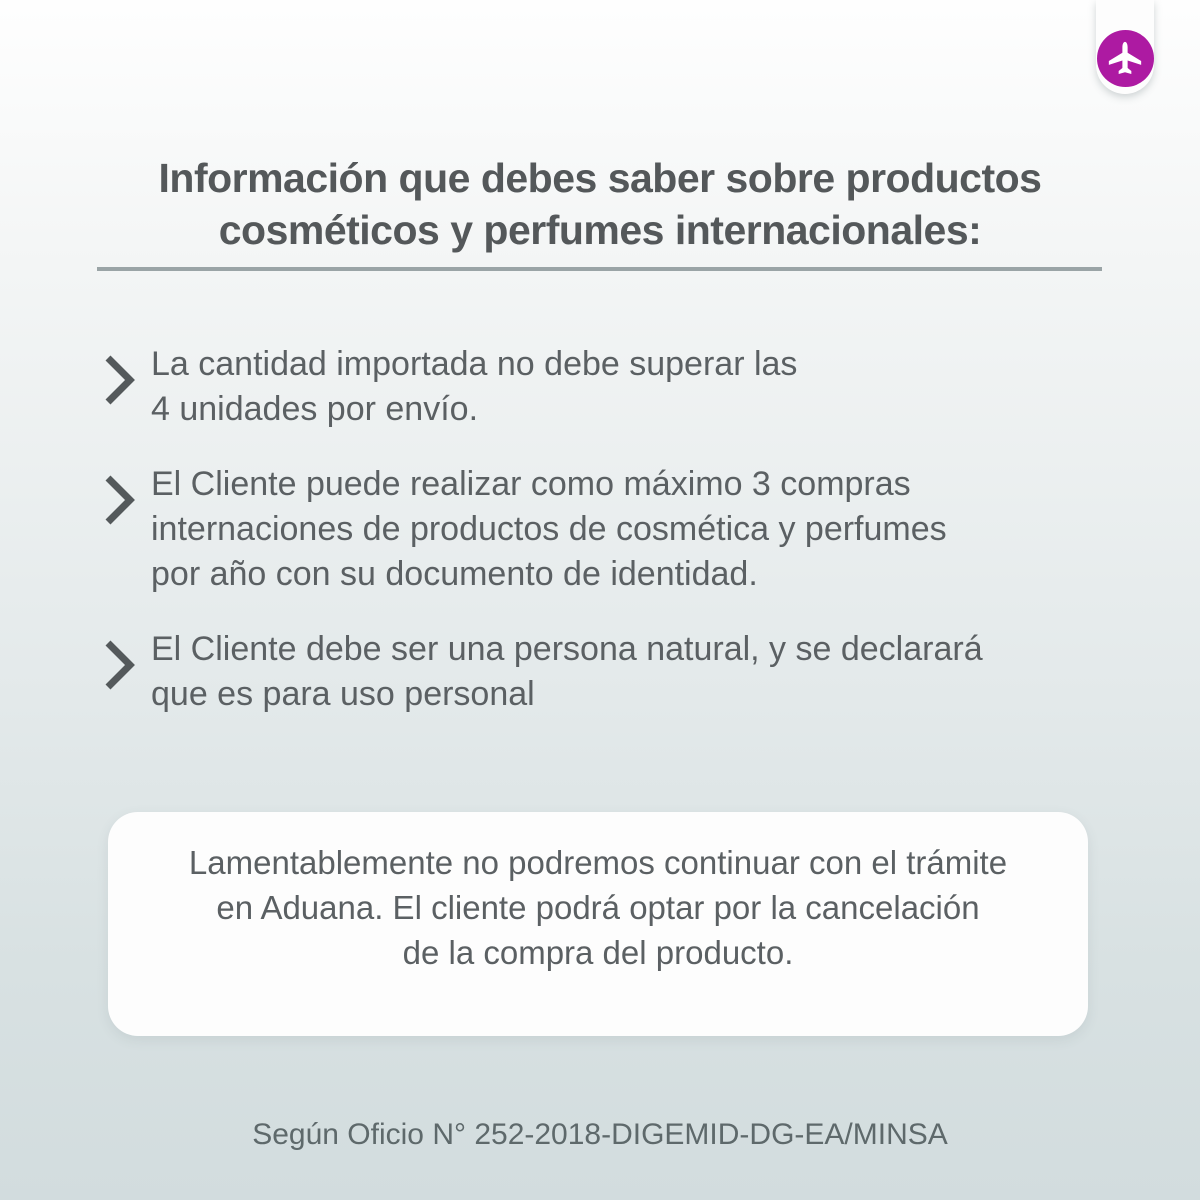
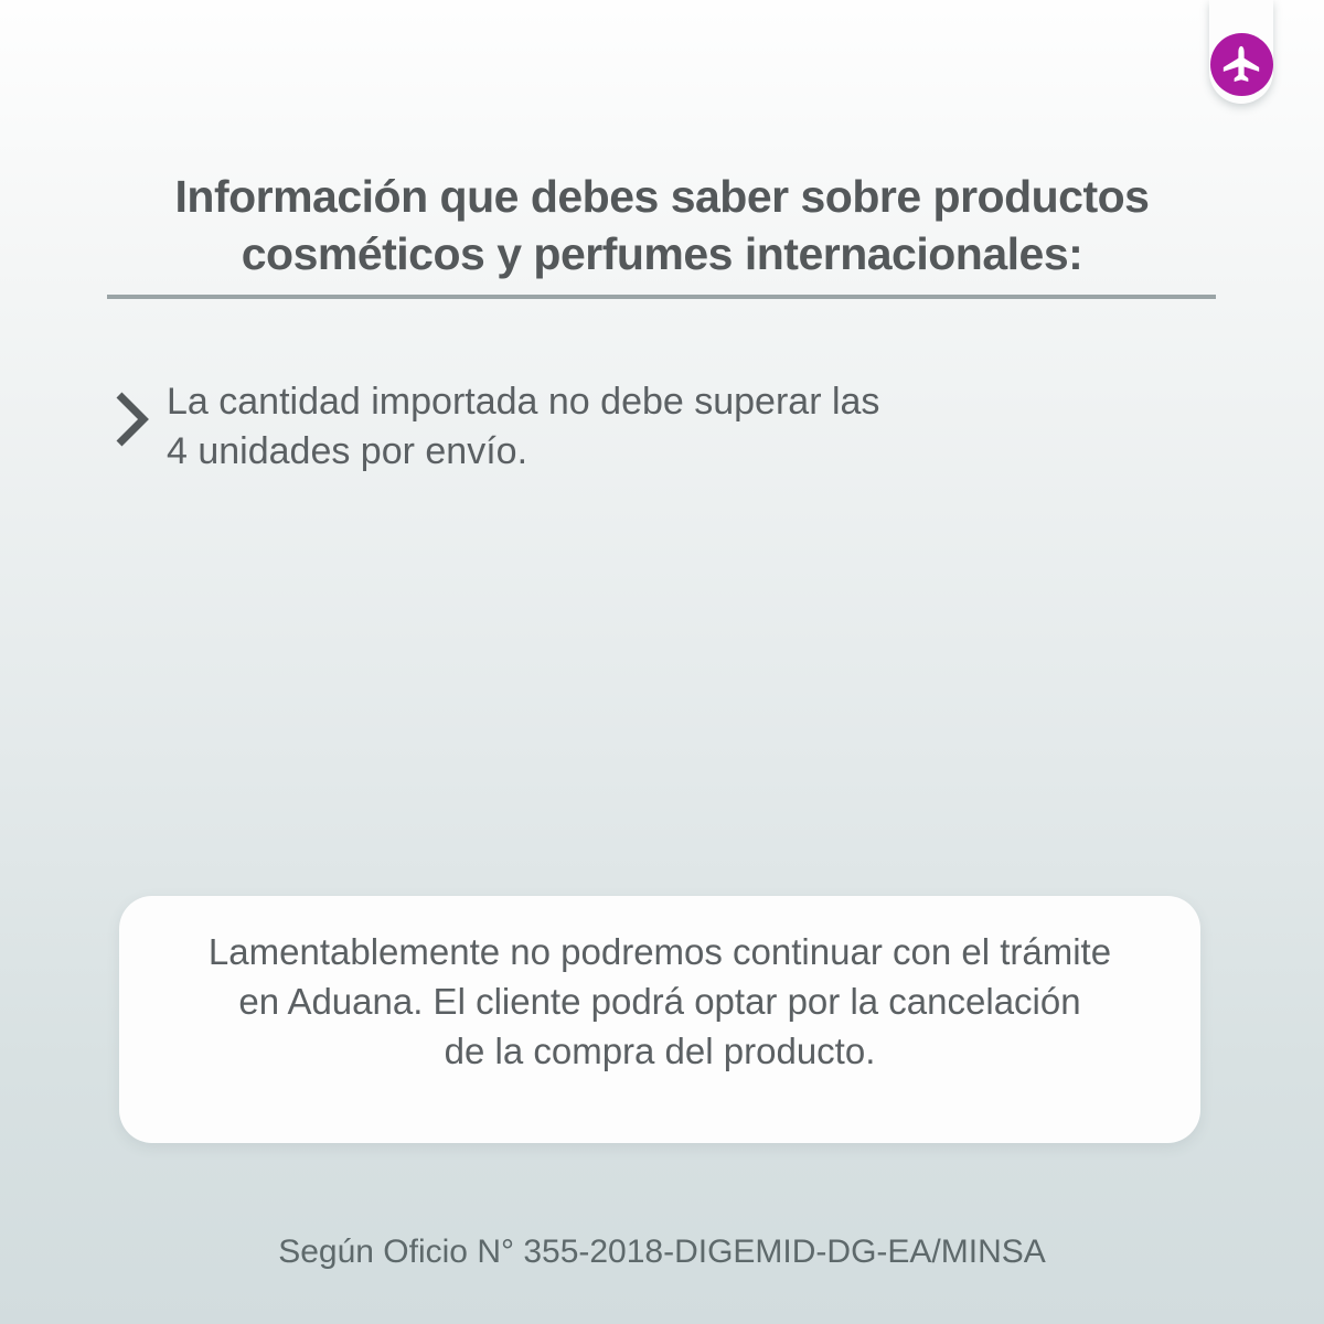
  Información que debes saber sobre productos
  cosméticos y perfumes internacionales:
  La cantidad importada no debe superar las
  4 unidades por envío.
- El Cliente puede realizar como máximo 3 compras
- internaciones de productos de cosmética y perfumes
- por año con su documento de identidad.
- El Cliente debe ser una persona natural, y se declarará
- que es para uso personal
  Lamentablemente no podremos continuar con el trámite
  en Aduana. El cliente podrá optar por la cancelación
  de la compra del producto.
- Según Oficio N° 252-2018-DIGEMID-DG-EA/MINSA
+ Según Oficio N° 355-2018-DIGEMID-DG-EA/MINSA
